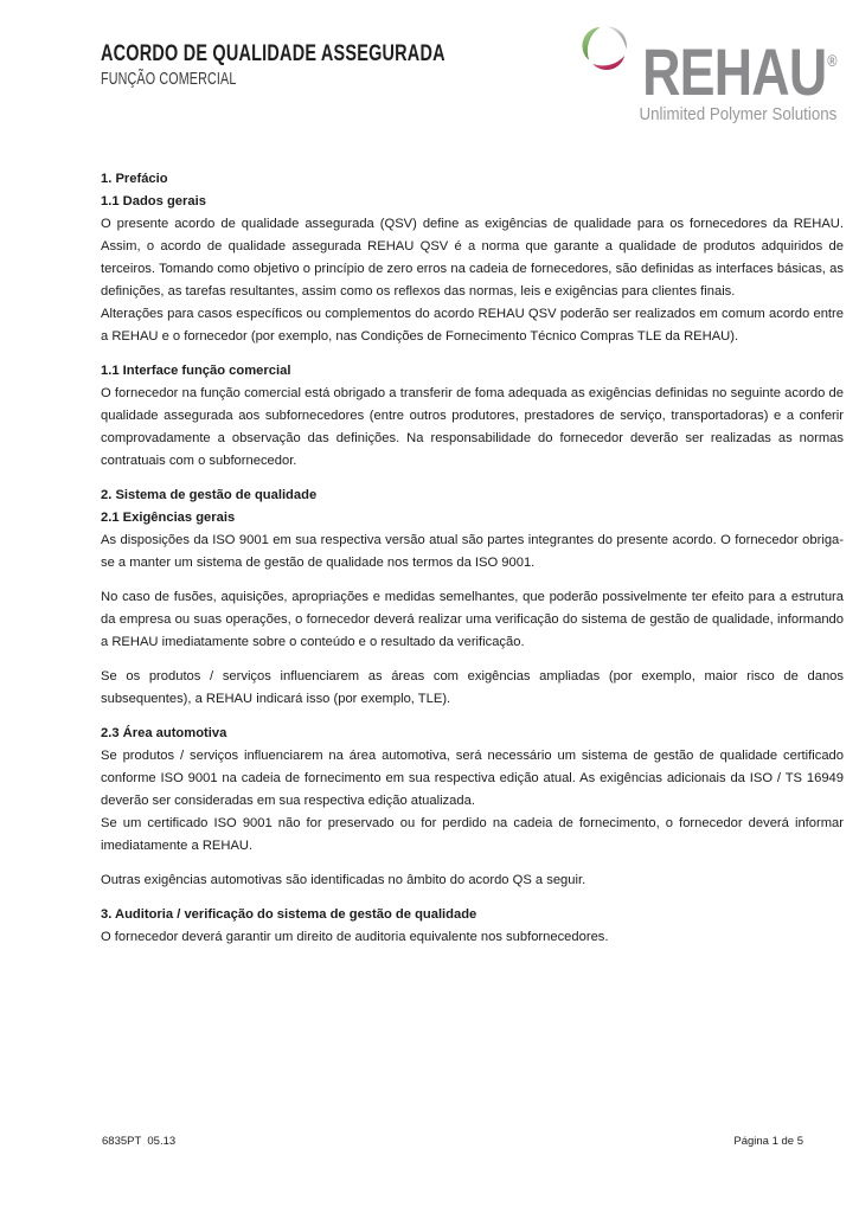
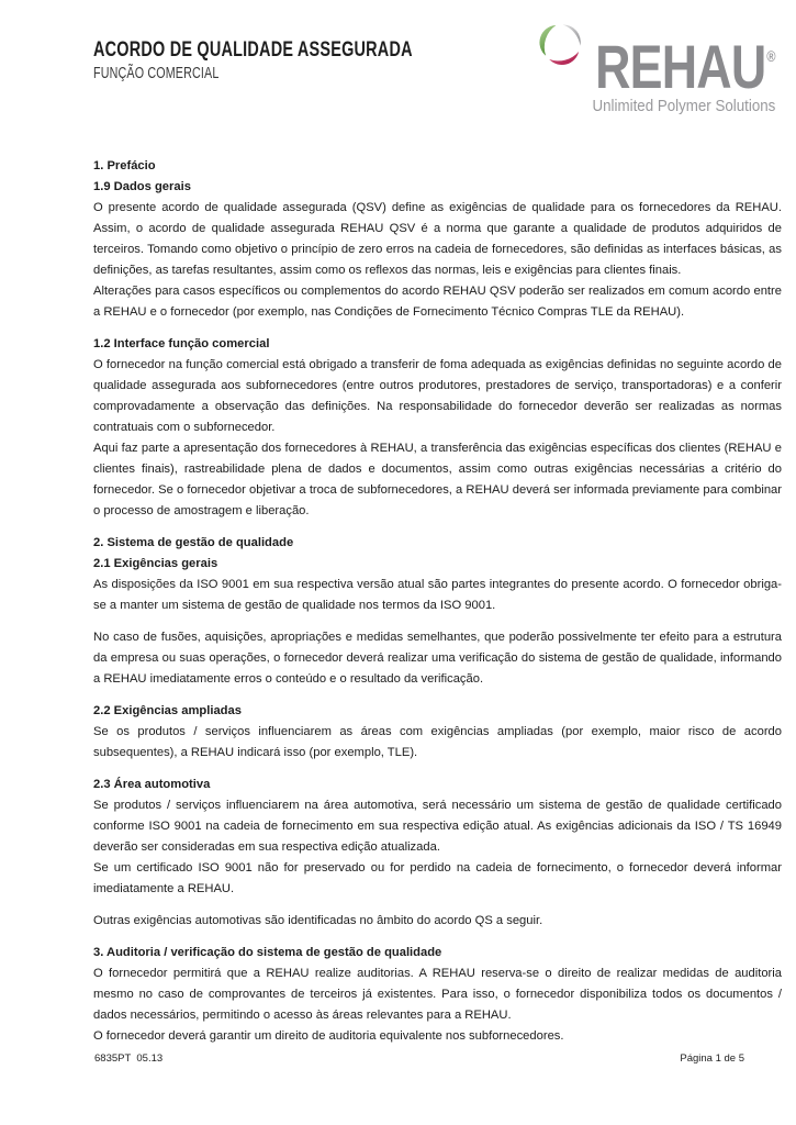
  ACORDO DE QUALIDADE ASSEGURADA
  FUNÇÃO COMERCIAL
  REHAU®
  Unlimited Polymer Solutions
  1. Prefácio
- 1.1 Dados gerais
+ 1.9 Dados gerais
  O presente acordo de qualidade assegurada (QSV) define as exigências de qualidade para os fornecedores da REHAU. Assim, o acordo de qualidade assegurada REHAU QSV é a norma que garante a qualidade de produtos adquiridos de terceiros. Tomando como objetivo o princípio de zero erros na cadeia de fornecedores, são definidas as interfaces básicas, as definições, as tarefas resultantes, assim como os reflexos das normas, leis e exigências para clientes finais.
  Alterações para casos específicos ou complementos do acordo REHAU QSV poderão ser realizados em comum acordo entre a REHAU e o fornecedor (por exemplo, nas Condições de Fornecimento Técnico Compras TLE da REHAU).
- 1.1 Interface função comercial
+ 1.2 Interface função comercial
  O fornecedor na função comercial está obrigado a transferir de foma adequada as exigências definidas no seguinte acordo de qualidade assegurada aos subfornecedores (entre outros produtores, prestadores de serviço, transportadoras) e a conferir comprovadamente a observação das definições. Na responsabilidade do fornecedor deverão ser realizadas as normas contratuais com o subfornecedor.
+ Aqui faz parte a apresentação dos fornecedores à REHAU, a transferência das exigências específicas dos clientes (REHAU e clientes finais), rastreabilidade plena de dados e documentos, assim como outras exigências necessárias a critério do fornecedor. Se o fornecedor objetivar a troca de subfornecedores, a REHAU deverá ser informada previamente para combinar o processo de amostragem e liberação.
  2. Sistema de gestão de qualidade
  2.1 Exigências gerais
  As disposições da ISO 9001 em sua respectiva versão atual são partes integrantes do presente acordo. O fornecedor obriga-se a manter um sistema de gestão de qualidade nos termos da ISO 9001.
- No caso de fusões, aquisições, apropriações e medidas semelhantes, que poderão possivelmente ter efeito para a estrutura da empresa ou suas operações, o fornecedor deverá realizar uma verificação do sistema de gestão de qualidade, informando a REHAU imediatamente sobre o conteúdo e o resultado da verificação.
+ No caso de fusões, aquisições, apropriações e medidas semelhantes, que poderão possivelmente ter efeito para a estrutura da empresa ou suas operações, o fornecedor deverá realizar uma verificação do sistema de gestão de qualidade, informando a REHAU imediatamente erros o conteúdo e o resultado da verificação.
+ 2.2 Exigências ampliadas
- Se os produtos / serviços influenciarem as áreas com exigências ampliadas (por exemplo, maior risco de danos subsequentes), a REHAU indicará isso (por exemplo, TLE).
+ Se os produtos / serviços influenciarem as áreas com exigências ampliadas (por exemplo, maior risco de acordo subsequentes), a REHAU indicará isso (por exemplo, TLE).
  2.3 Área automotiva
  Se produtos / serviços influenciarem na área automotiva, será necessário um sistema de gestão de qualidade certificado conforme ISO 9001 na cadeia de fornecimento em sua respectiva edição atual. As exigências adicionais da ISO / TS 16949 deverão ser consideradas em sua respectiva edição atualizada.
  Se um certificado ISO 9001 não for preservado ou for perdido na cadeia de fornecimento, o fornecedor deverá informar imediatamente a REHAU.
  Outras exigências automotivas são identificadas no âmbito do acordo QS a seguir.
  3. Auditoria / verificação do sistema de gestão de qualidade
+ O fornecedor permitirá que a REHAU realize auditorias. A REHAU reserva-se o direito de realizar medidas de auditoria mesmo no caso de comprovantes de terceiros já existentes. Para isso, o fornecedor disponibiliza todos os documentos / dados necessários, permitindo o acesso às áreas relevantes para a REHAU.
  O fornecedor deverá garantir um direito de auditoria equivalente nos subfornecedores.
  6835PT 05.13
  Página 1 de 5
